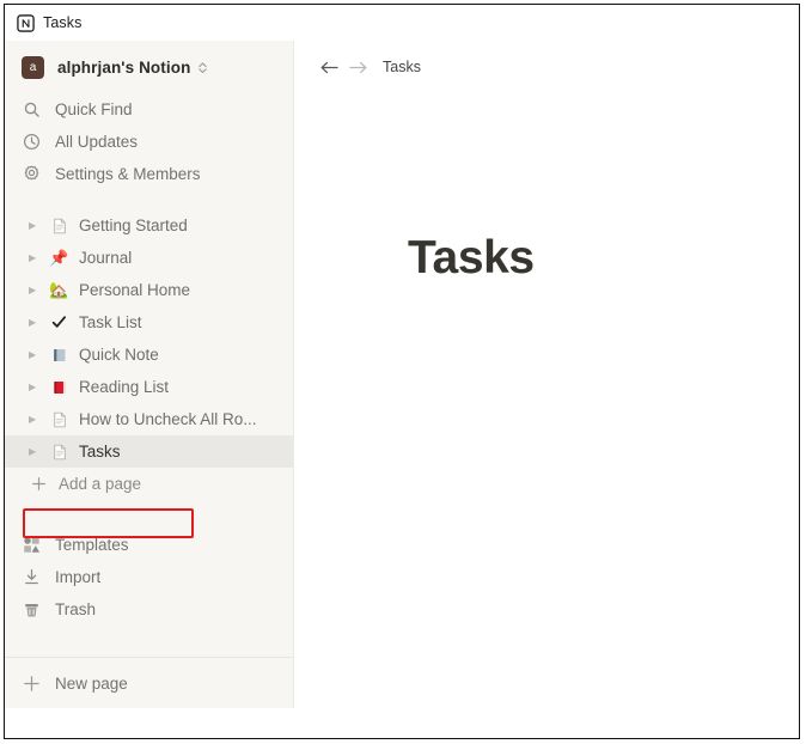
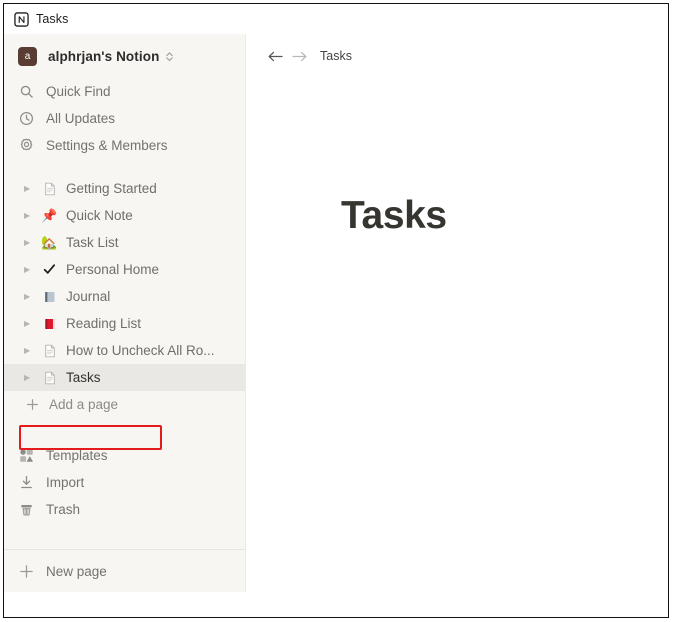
  Tasks
  a
  alphrjan's Notion
  Quick Find
  All Updates
  Settings & Members
  ▶
  Getting Started
  ▶
  📌
- Journal
+ Quick Note
  ▶
  🏡
- Personal Home
+ Task List
  ▶
- Task List
+ Personal Home
  ▶
- Quick Note
+ Journal
  ▶
  Reading List
  ▶
  How to Uncheck All Ro...
  ▶
  Tasks
  Add a page
  Templates
  Import
  Trash
  New page
  Tasks
  Tasks
